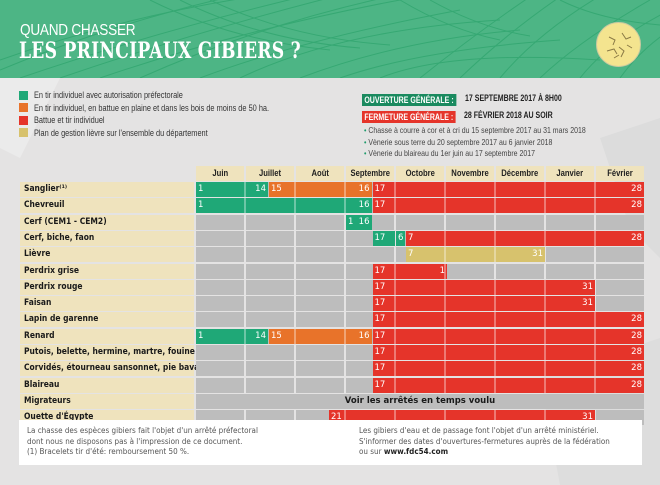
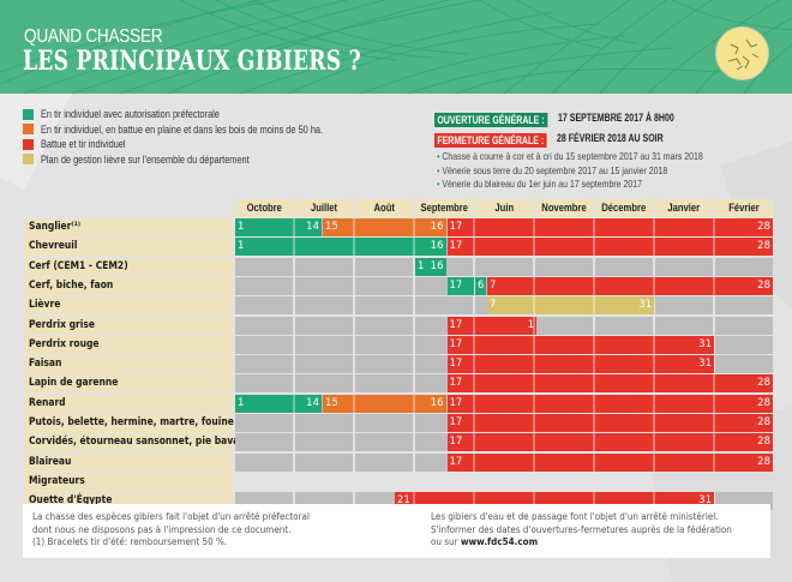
  QUAND CHASSER
  LES PRINCIPAUX GIBIERS ?
  En tir individuel avec autorisation préfectorale
  En tir individuel, en battue en plaine et dans les bois de moins de 50 ha.
  Battue et tir individuel
  Plan de gestion lièvre sur l'ensemble du département
  OUVERTURE GÉNÉRALE :
  17 SEPTEMBRE 2017 À 8H00
  FERMETURE GÉNÉRALE :
  28 FÉVRIER 2018 AU SOIR
  • Chasse à courre à cor et à cri du 15 septembre 2017 au 31 mars 2018
- • Vènerie sous terre du 20 septembre 2017 au 6 janvier 2018
+ • Vènerie sous terre du 20 septembre 2017 au 15 janvier 2018
  • Vènerie du blaireau du 1er juin au 17 septembre 2017
- Juin
+ Octobre
  Juillet
  Août
  Septembre
- Octobre
+ Juin
  Novembre
  Décembre
  Janvier
  Février
  Sanglier⁽¹⁾
  1
  14
  15
  16
  17
  28
  Chevreuil
  1
  16
  17
  28
  Cerf (CEM1 - CEM2)
  1
  16
  Cerf, biche, faon
  17
  6
  7
  28
  Lièvre
  7
  31
  Perdrix grise
  17
  1
  Perdrix rouge
  17
  31
  Faisan
  17
  31
  Lapin de garenne
  17
  28
  Renard
  1
  14
  15
  16
  17
  28
  Putois, belette, hermine, martre, fouine
  17
  28
  Corvidés, étourneau sansonnet, pie bav
  17
  28
  Blaireau
  17
  28
  Migrateurs
- Voir les arrêtés en temps voulu
  Ouette d'Égypte
  21
  31
  La chasse des espèces gibiers fait l'objet d'un arrêté préfectoral
  dont nous ne disposons pas à l'impression de ce document.
  (1) Bracelets tir d'été: remboursement 50 %.
  Les gibiers d'eau et de passage font l'objet d'un arrêté ministériel.
  S'informer des dates d'ouvertures-fermetures auprès de la fédération
  ou sur www.fdc54.com
